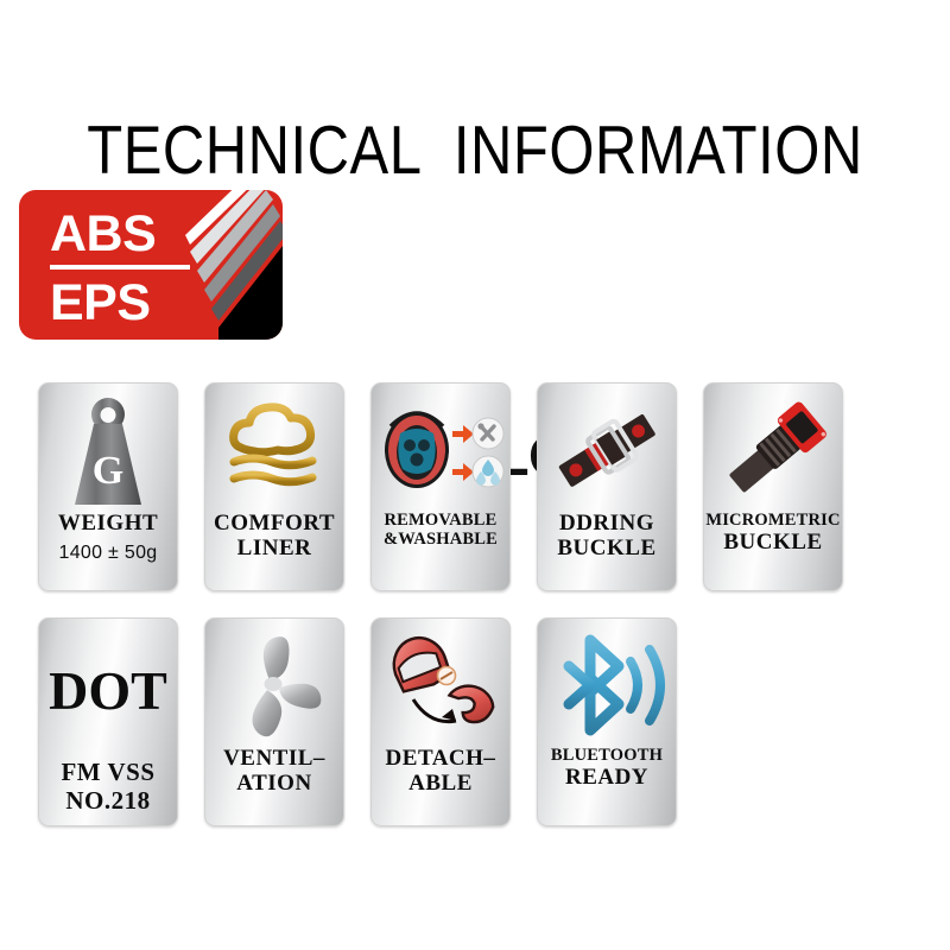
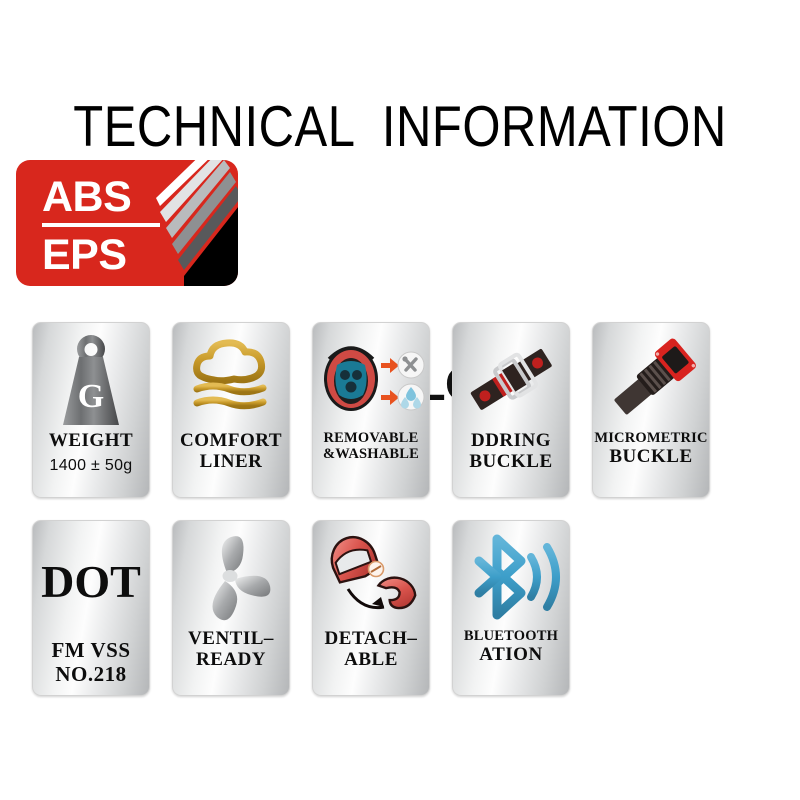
  TECHNICAL INFORMATION
  ABS
  EPS
  G
  WEIGHT
  1400 ± 50g
  COMFORT
  LINER
  REMOVABLE
  &WASHABLE
  DDRING
  BUCKLE
  MICROMETRIC
  BUCKLE
  DOT
  FM VSS
  NO.218
  VENTIL–
- ATION
+ READY
  DETACH–
  ABLE
  BLUETOOTH
- READY
+ ATION
